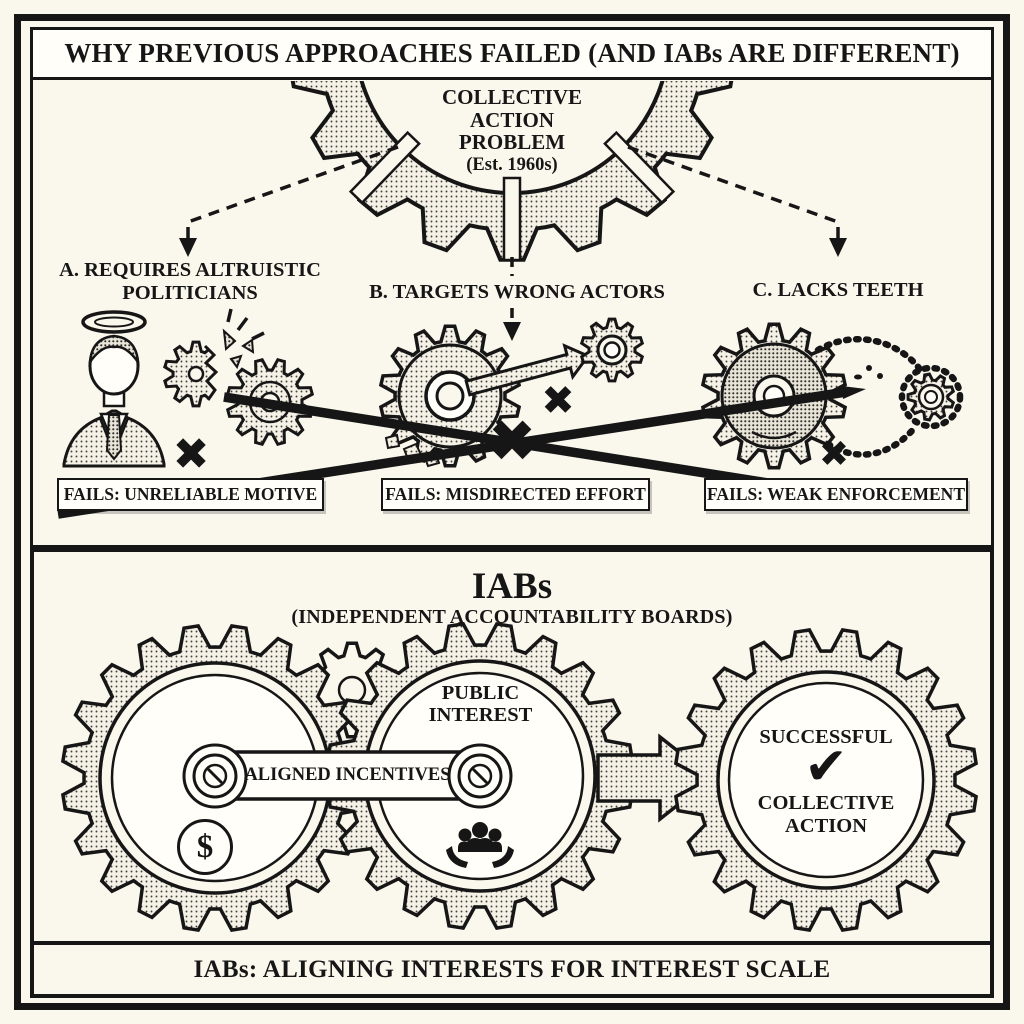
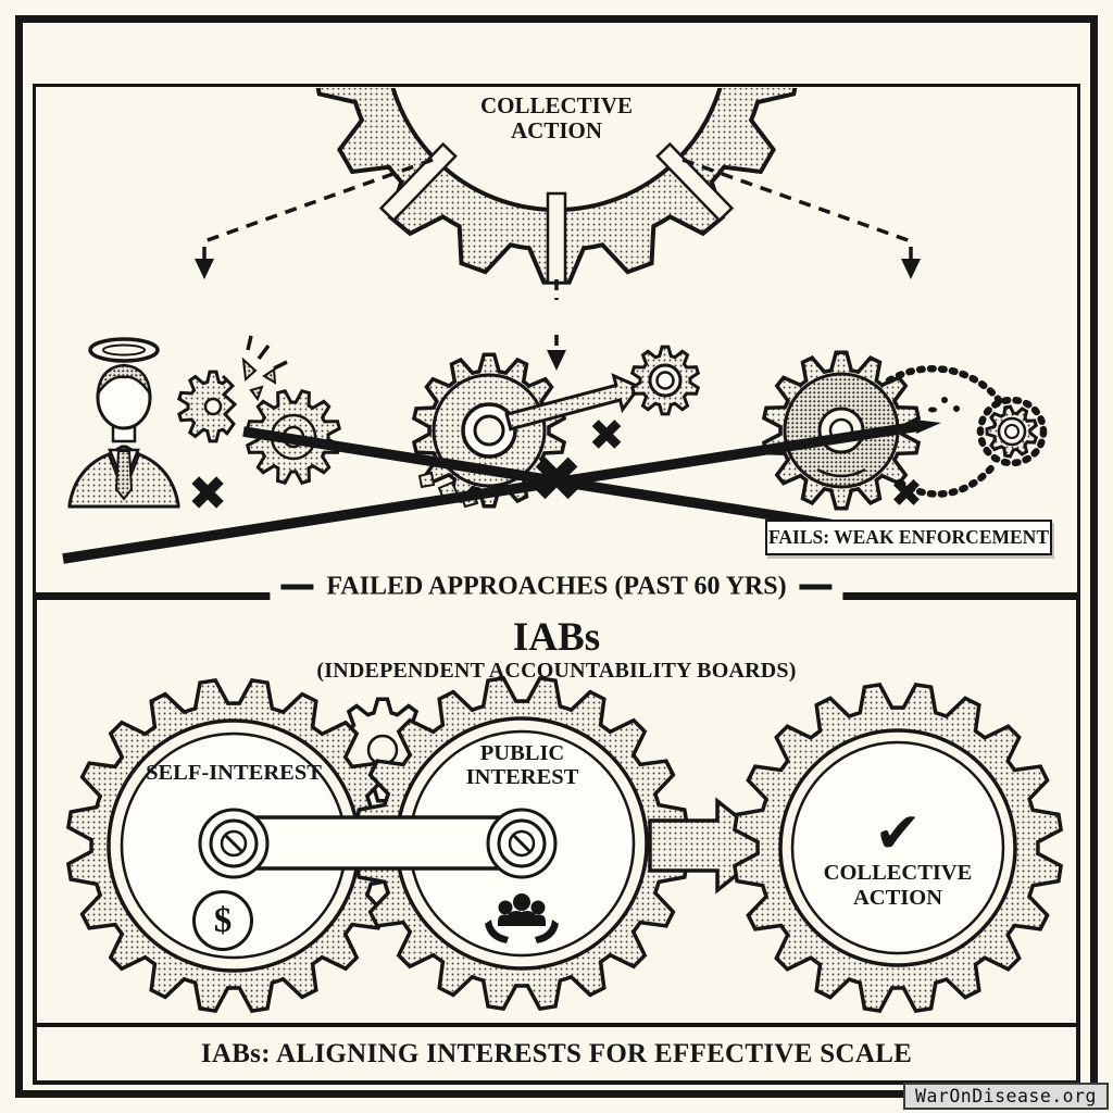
- WHY PREVIOUS APPROACHES FAILED (AND IABs ARE DIFFERENT)
- IABs: ALIGNING INTERESTS FOR INTEREST SCALE
+ IABs: ALIGNING INTERESTS FOR EFFECTIVE SCALE
  COLLECTIVE
  ACTION
- PROBLEM
- (Est. 1960s)
- A. REQUIRES ALTRUISTIC POLITICIANS
- B. TARGETS WRONG ACTORS
- C. LACKS TEETH
- FAILS: UNRELIABLE MOTIVE
- FAILS: MISDIRECTED EFFORT
  FAILS: WEAK ENFORCEMENT
+ FAILED APPROACHES (PAST 60 YRS)
  ✖
  ✖
  ✖
  ✖
  IABs
  (INDEPENDENT ACCOUNTABILITY BOARDS)
+ SELF-INTEREST
  PUBLIC
  INTEREST
- ALIGNED INCENTIVES
- SUCCESSFUL
  ✔
  COLLECTIVE
  ACTION
  $
+ WarOnDisease.org
